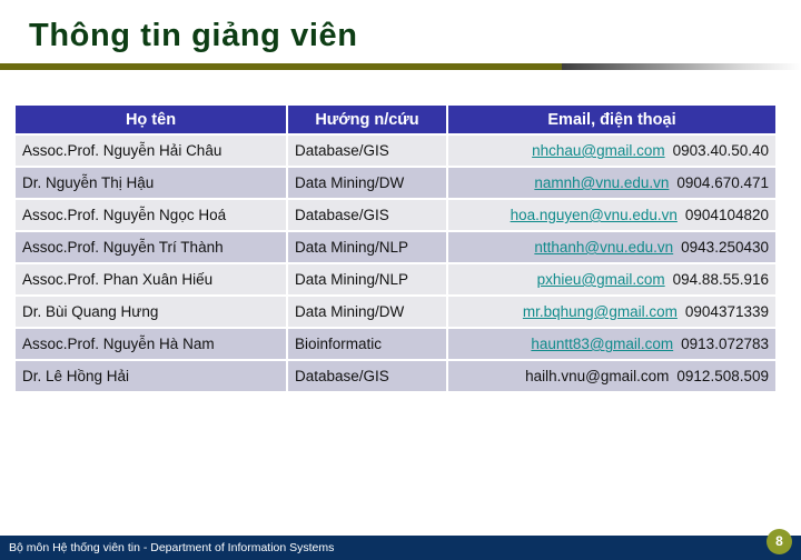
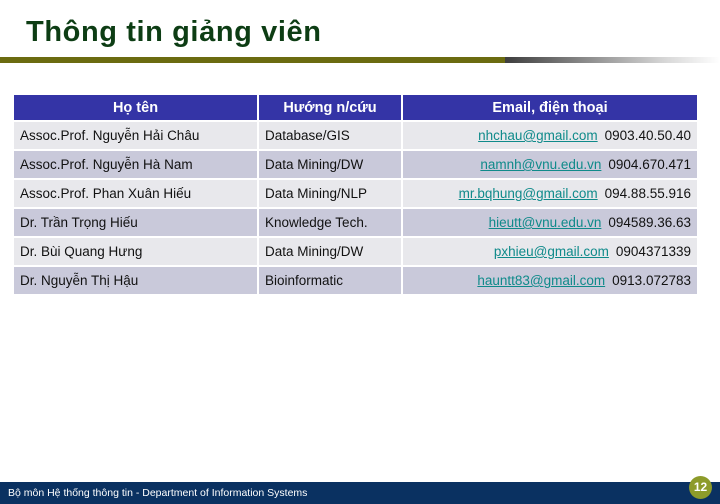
  Thông tin giảng viên
  Họ tên	Hướng n/cứu	Email, điện thoại
  Assoc.Prof. Nguyễn Hải Châu	Database/GIS	nhchau@gmail.com 0903.40.50.40
- Dr. Nguyễn Thị Hậu	Data Mining/DW	namnh@vnu.edu.vn 0904.670.471
+ Assoc.Prof. Nguyễn Hà Nam	Data Mining/DW	namnh@vnu.edu.vn 0904.670.471
- Assoc.Prof. Nguyễn Ngọc Hoá	Database/GIS	hoa.nguyen@vnu.edu.vn 0904104820
- Assoc.Prof. Nguyễn Trí Thành	Data Mining/NLP	ntthanh@vnu.edu.vn 0943.250430
- Assoc.Prof. Phan Xuân Hiếu	Data Mining/NLP	pxhieu@gmail.com 094.88.55.916
+ Assoc.Prof. Phan Xuân Hiếu	Data Mining/NLP	mr.bqhung@gmail.com 094.88.55.916
+ Dr. Trần Trọng Hiếu	Knowledge Tech.	hieutt@vnu.edu.vn 094589.36.63
- Dr. Bùi Quang Hưng	Data Mining/DW	mr.bqhung@gmail.com 0904371339
+ Dr. Bùi Quang Hưng	Data Mining/DW	pxhieu@gmail.com 0904371339
- Assoc.Prof. Nguyễn Hà Nam	Bioinformatic	hauntt83@gmail.com 0913.072783
+ Dr. Nguyễn Thị Hậu	Bioinformatic	hauntt83@gmail.com 0913.072783
- Dr. Lê Hồng Hải	Database/GIS	hailh.vnu@gmail.com 0912.508.509
- Bộ môn Hệ thống viên tin - Department of Information Systems
+ Bộ môn Hệ thống thông tin - Department of Information Systems
- 8
+ 12
